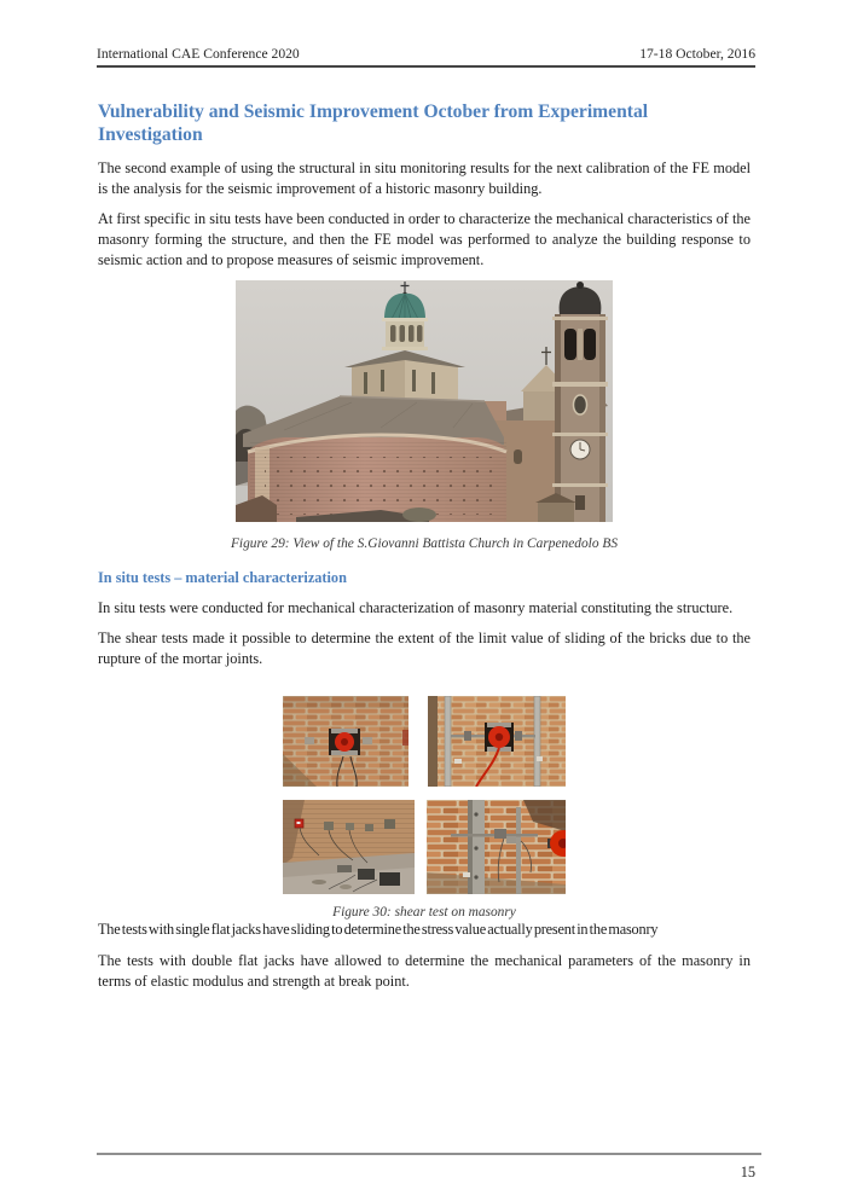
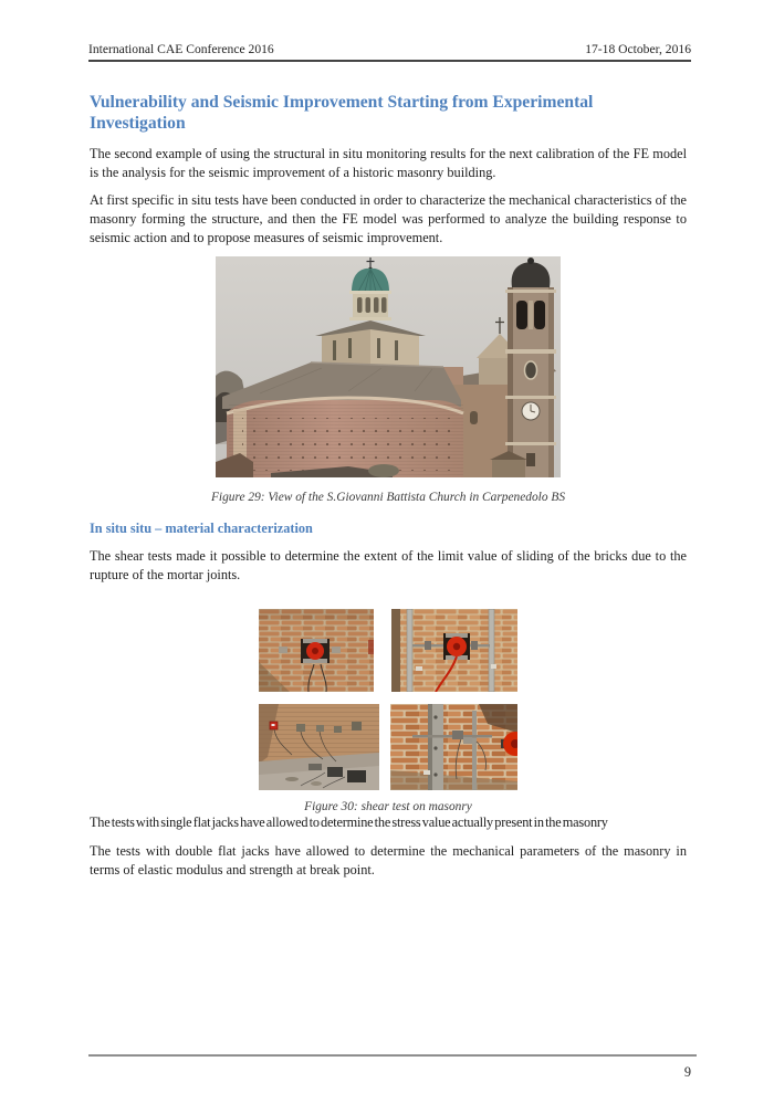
- International CAE Conference 2020
+ International CAE Conference 2016
  17-18 October, 2016
- Vulnerability and Seismic Improvement October from Experimental Investigation
+ Vulnerability and Seismic Improvement Starting from Experimental Investigation
  The second example of using the structural in situ monitoring results for the next calibration of the FE model is the analysis for the seismic improvement of a historic masonry building.
  At first specific in situ tests have been conducted in order to characterize the mechanical characteristics of the masonry forming the structure, and then the FE model was performed to analyze the building response to seismic action and to propose measures of seismic improvement.
  Figure 29: View of the S.Giovanni Battista Church in Carpenedolo BS
- In situ tests – material characterization
+ In situ situ – material characterization
- In situ tests were conducted for mechanical characterization of masonry material constituting the structure.
  The shear tests made it possible to determine the extent of the limit value of sliding of the bricks due to the rupture of the mortar joints.
  Figure 30: shear test on masonry
- The tests with single flat jacks have sliding to determine the stress value actually present in the masonry
+ The tests with single flat jacks have allowed to determine the stress value actually present in the masonry
  The tests with double flat jacks have allowed to determine the mechanical parameters of the masonry in terms of elastic modulus and strength at break point.
- 15
+ 9
